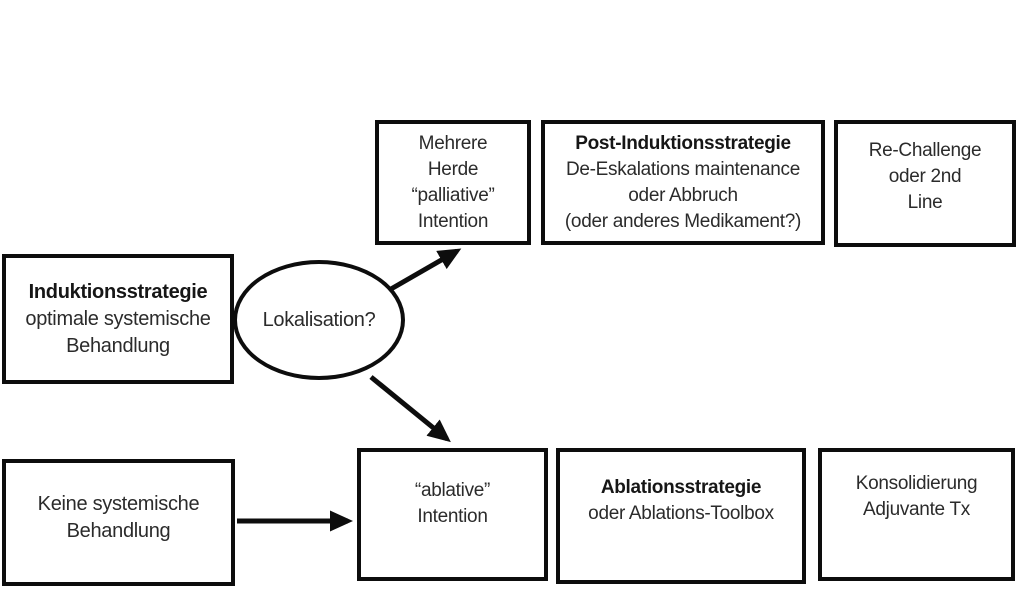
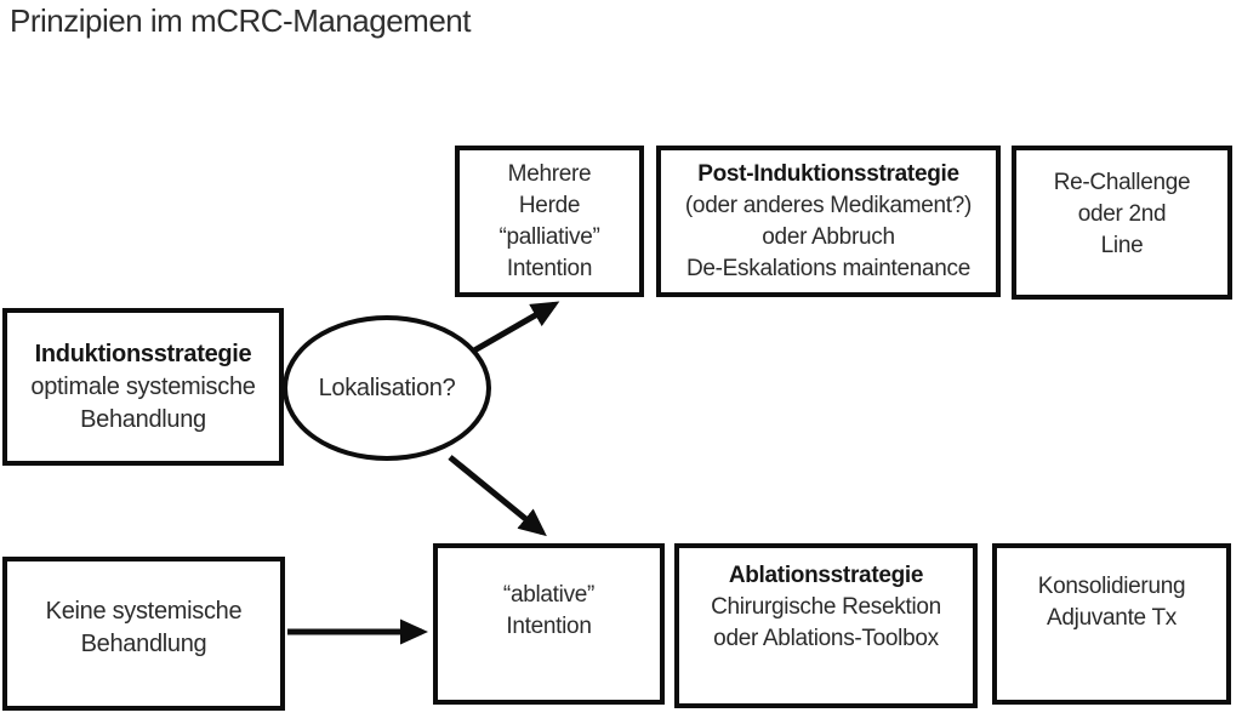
+ Prinzipien im mCRC-Management
  Mehrere
  Herde
  “palliative”
  Intention
  Post-Induktionsstrategie
- De-Eskalations maintenance
+ (oder anderes Medikament?)
  oder Abbruch
- (oder anderes Medikament?)
+ De-Eskalations maintenance
  Re-Challenge
  oder 2nd
  Line
  Induktionsstrategie
  optimale systemische
  Behandlung
  Lokalisation?
  Keine systemische
  Behandlung
  “ablative”
  Intention
  Ablationsstrategie
+ Chirurgische Resektion
  oder Ablations-Toolbox
  Konsolidierung
  Adjuvante Tx
